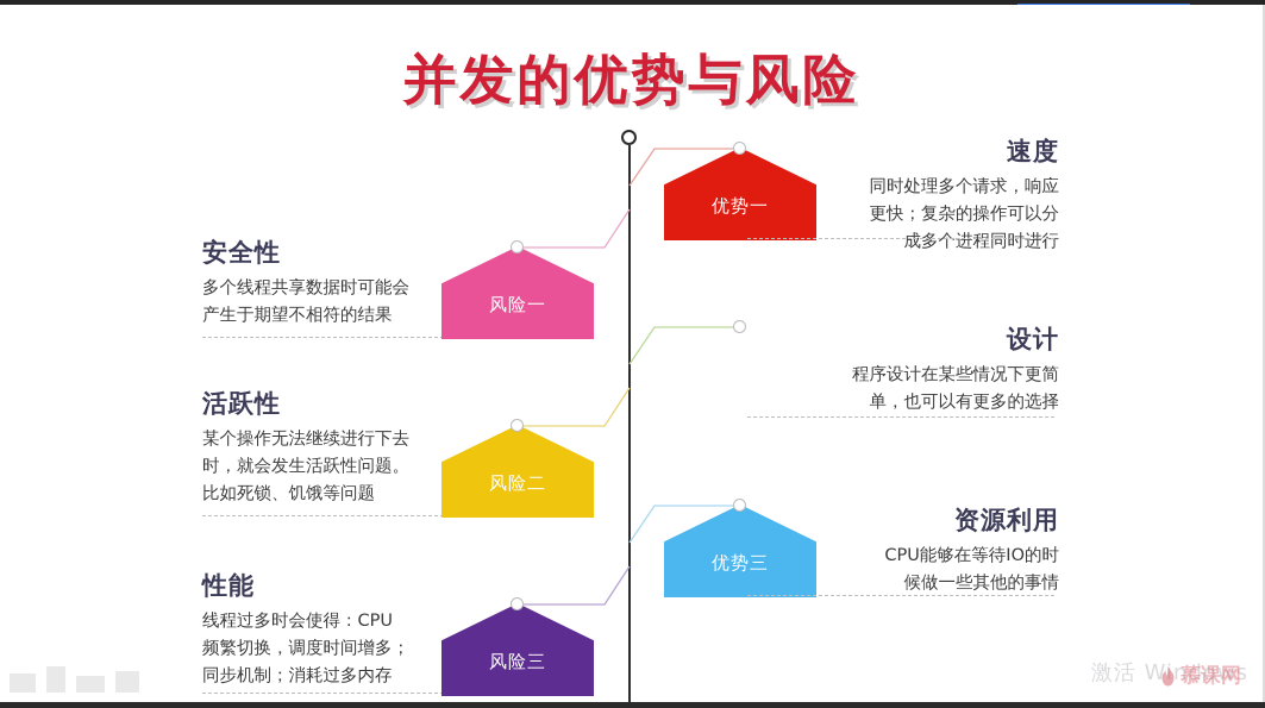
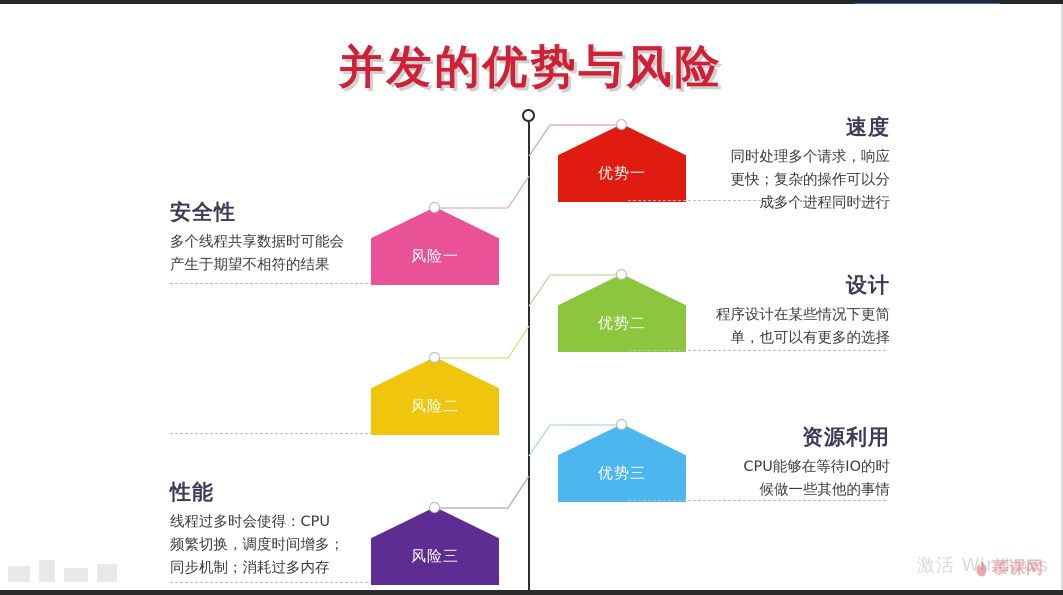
  并发的优势与风险
  安全性
  多个线程共享数据时可能会
  产生于期望不相符的结果
  风险一
- 活跃性
- 某个操作无法继续进行下去
- 时，就会发生活跃性问题。
- 比如死锁、饥饿等问题
  风险二
  性能
  线程过多时会使得：CPU
  频繁切换，调度时间增多；
  同步机制；消耗过多内存
  风险三
  优势一
  速度
  同时处理多个请求，响应
  更快；复杂的操作可以分
  成多个进程同时进行
+ 优势二
  设计
  程序设计在某些情况下更简
  单，也可以有更多的选择
  优势三
  资源利用
  CPU能够在等待IO的时
  候做一些其他的事情
  激活 Windows
  慕课网
